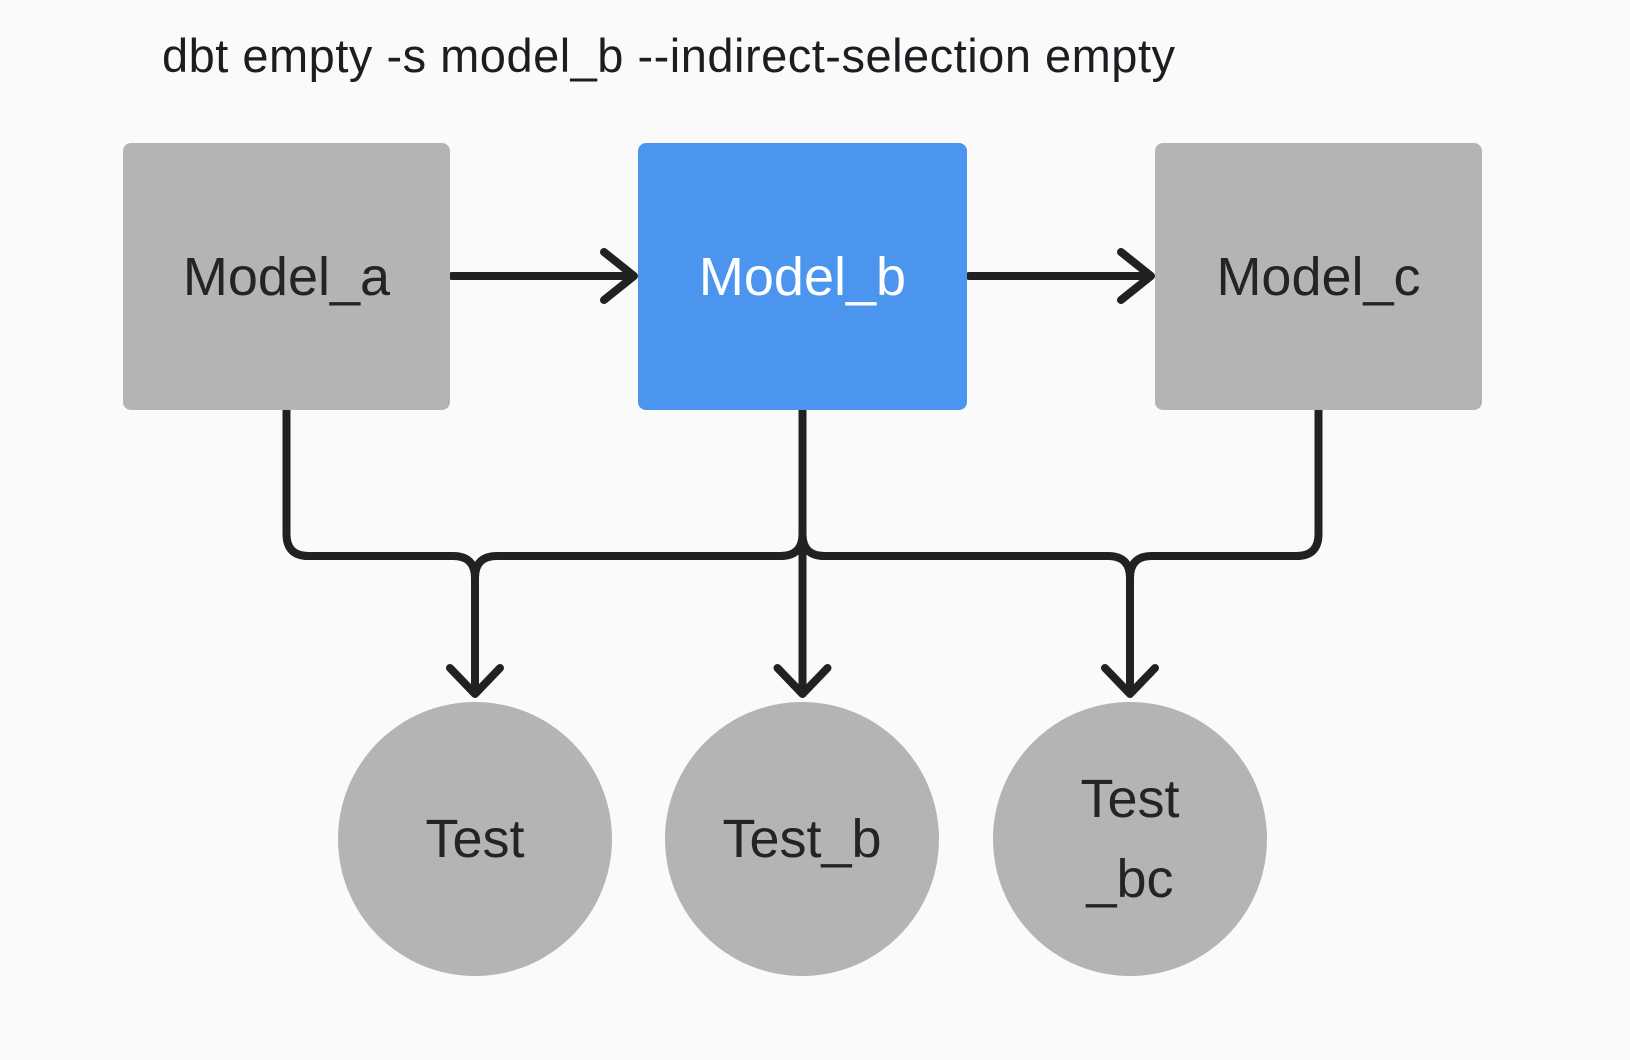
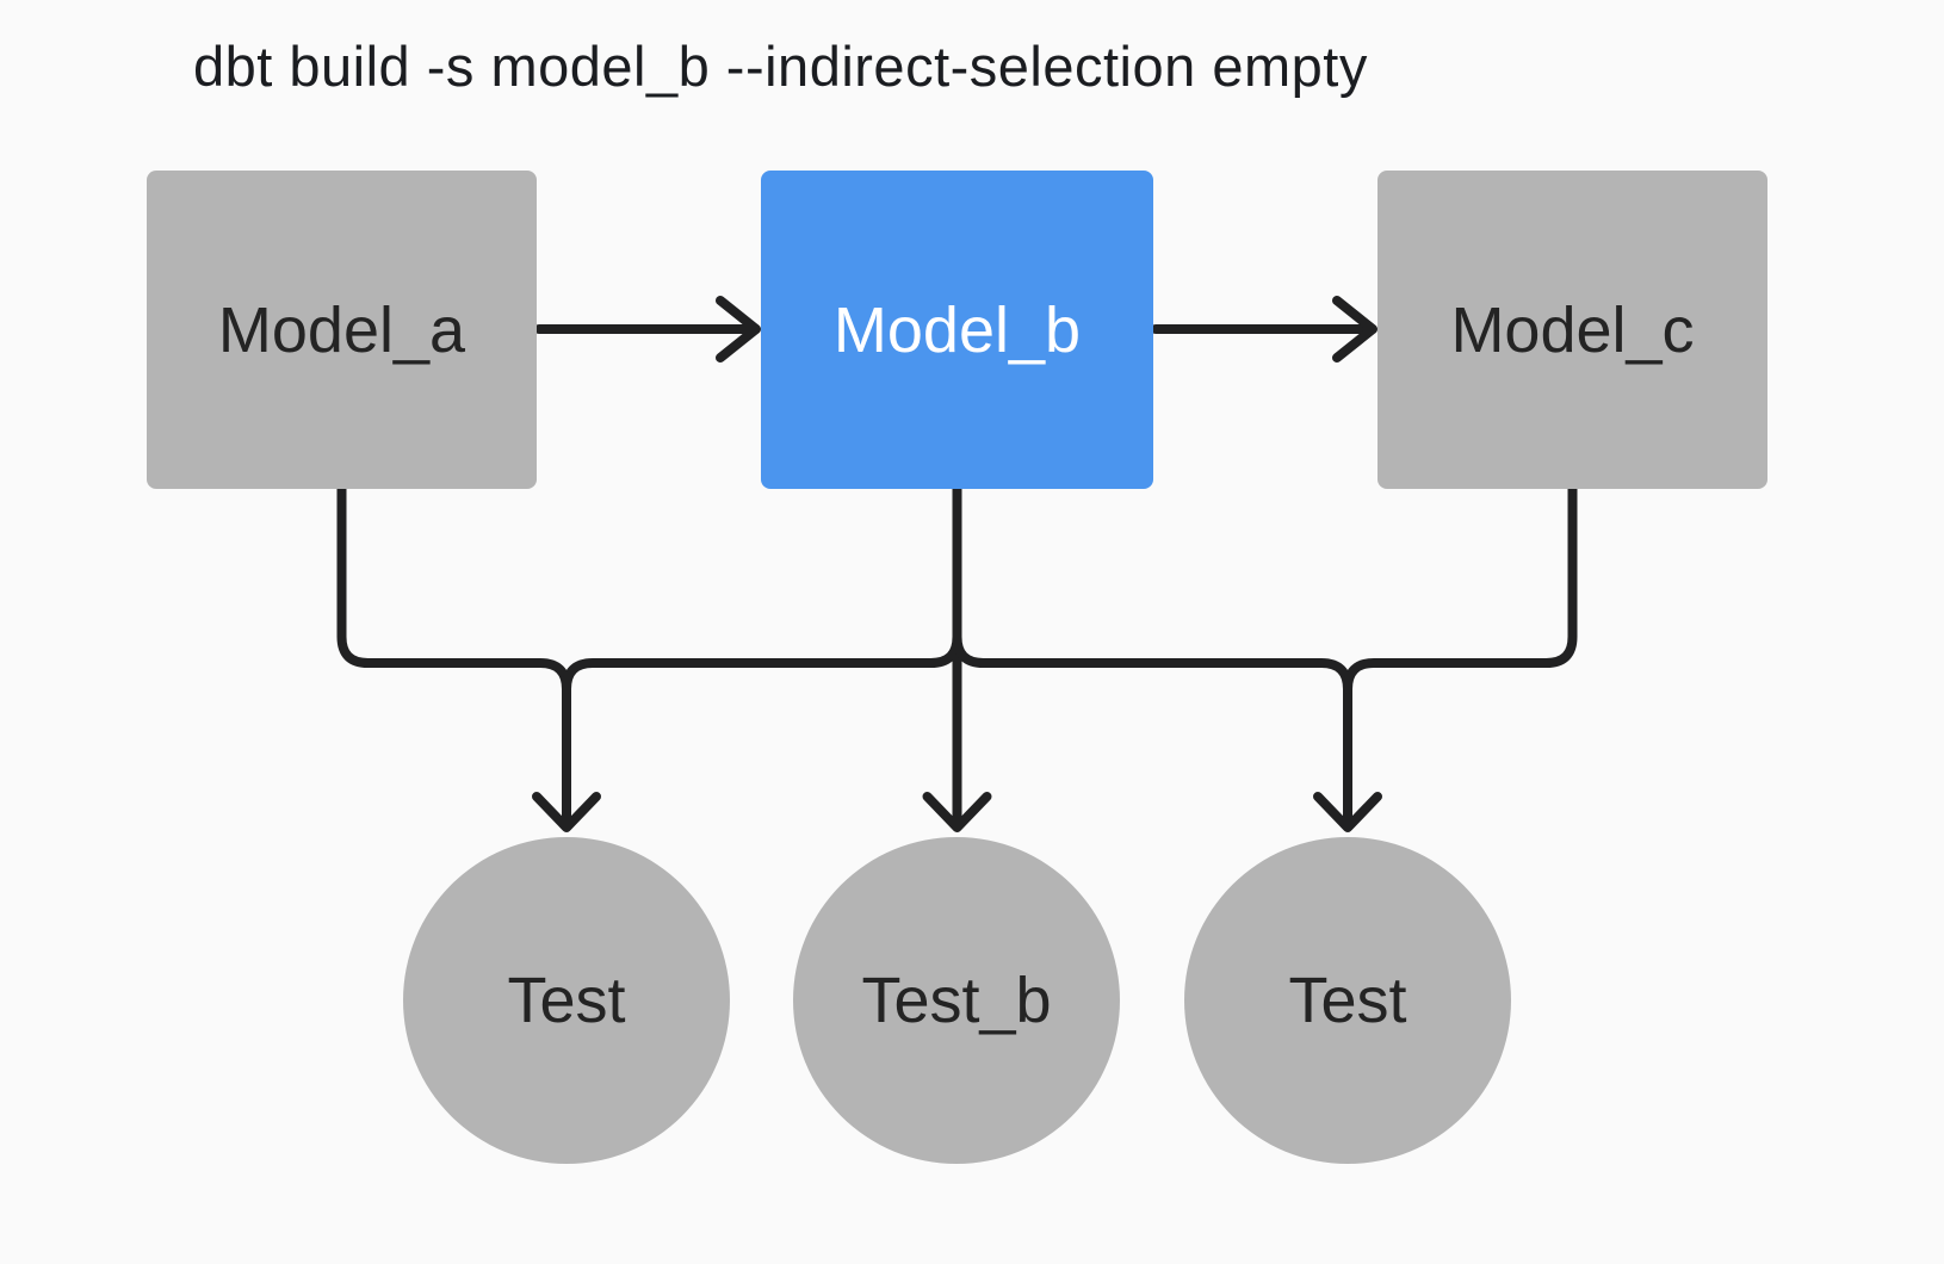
- dbt empty -s model_b --indirect-selection empty
+ dbt build -s model_b --indirect-selection empty
  Model_a
  Model_b
  Model_c
  Test
  Test_b
  Test
- _bc
